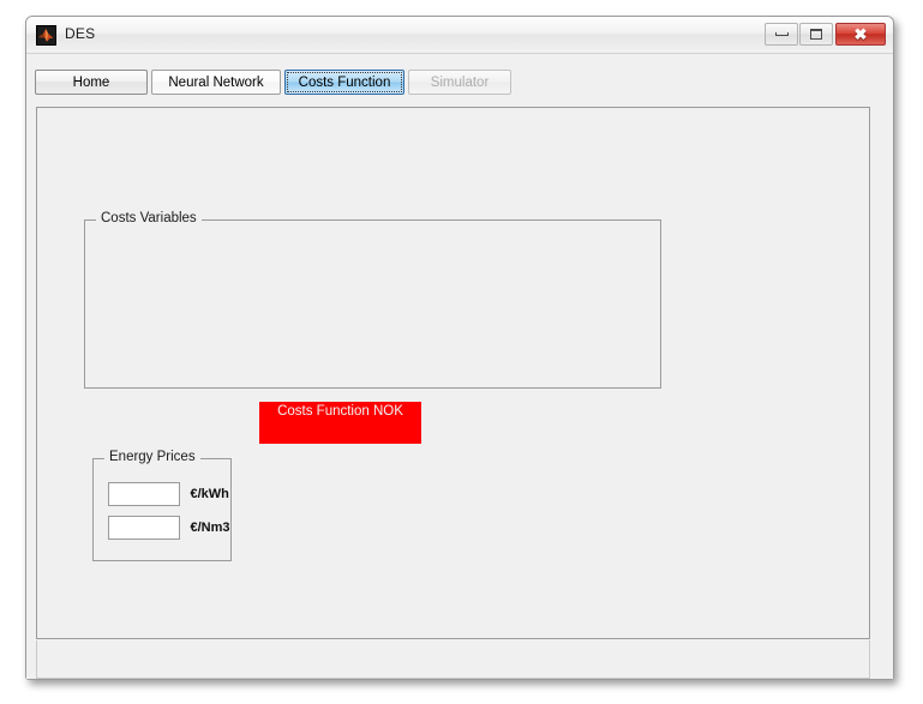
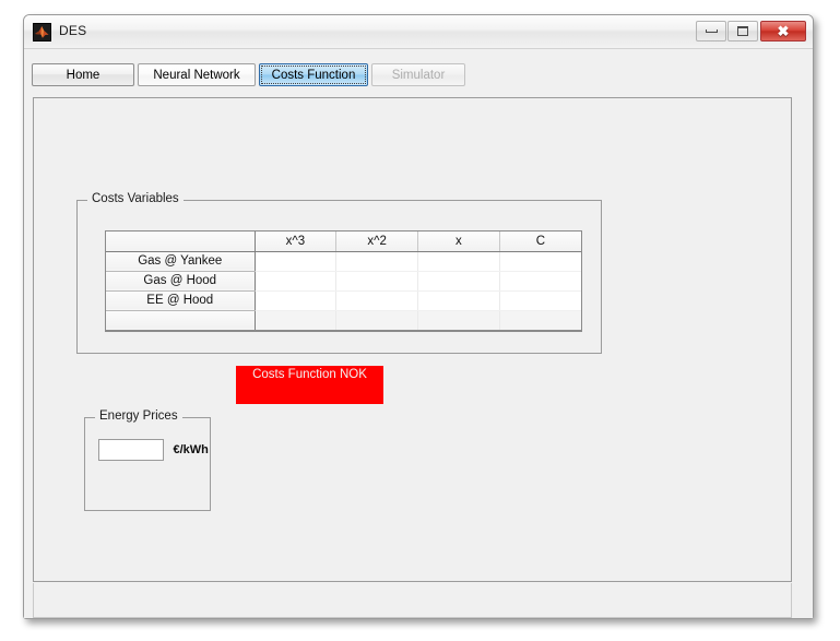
  DES
  ✖
  Home
  Neural Network
  Costs Function
  Simulator
  Costs Variables
+ 	x^3	x^2	x	C
+ Gas @ Yankee
+ Gas @ Hood
+ EE @ Hood
  Costs Function NOK
  Energy Prices
  €/kWh
- €/Nm3
